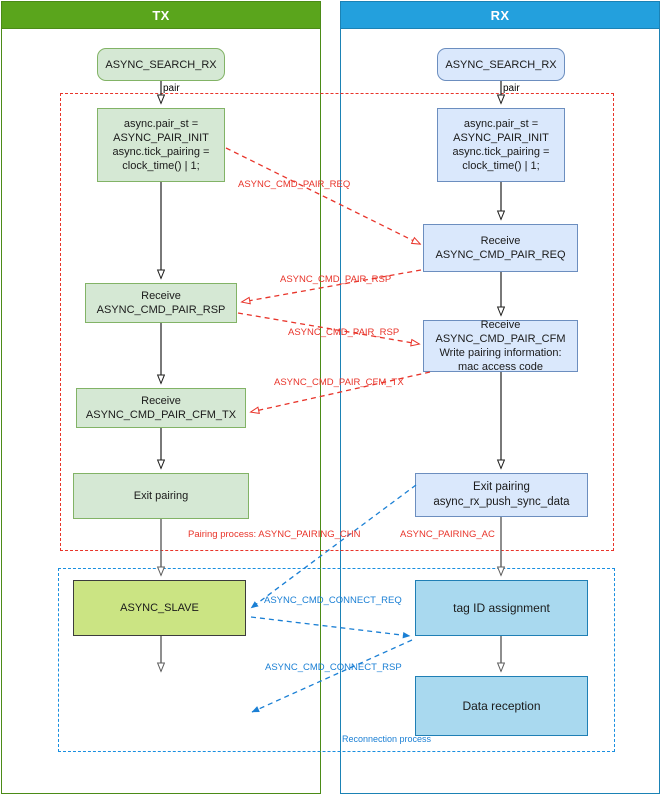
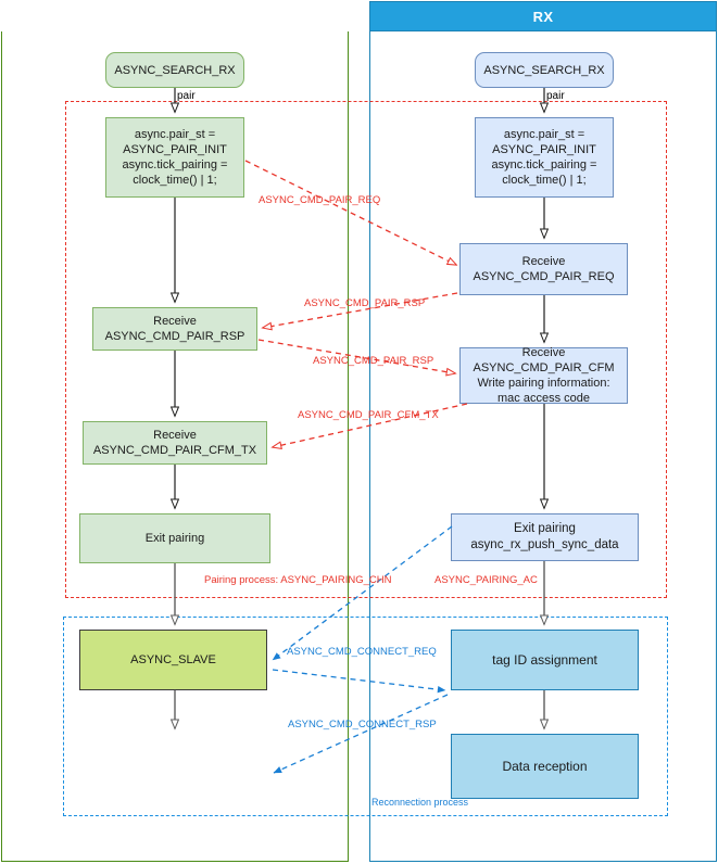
- TX
  RX
  ASYNC_SEARCH_RX
  async.pair_st =
  ASYNC_PAIR_INIT
  async.tick_pairing =
  clock_time() | 1;
  Receive
  ASYNC_CMD_PAIR_RSP
  Receive
  ASYNC_CMD_PAIR_CFM_TX
  Exit pairing
  ASYNC_SLAVE
  ASYNC_SEARCH_RX
  async.pair_st =
  ASYNC_PAIR_INIT
  async.tick_pairing =
  clock_time() | 1;
  Receive
  ASYNC_CMD_PAIR_REQ
  Receive
  ASYNC_CMD_PAIR_CFM
  Write pairing information:
  mac access code
  Exit pairing
  async_rx_push_sync_data
  tag ID assignment
  Data reception
  pair
  pair
  ASYNC_CMD_PAIR_REQ
  ASYNC_CMD_PAIR_RSP
  ASYNC_CMD_PAIR_RSP
  ASYNC_CMD_PAIR_CFM_TX
  Pairing process: ASYNC_PAIRING_CHN
  ASYNC_PAIRING_AC
  ASYNC_CMD_CONNECT_REQ
  ASYNC_CMD_CONNECT_RSP
  Reconnection process
